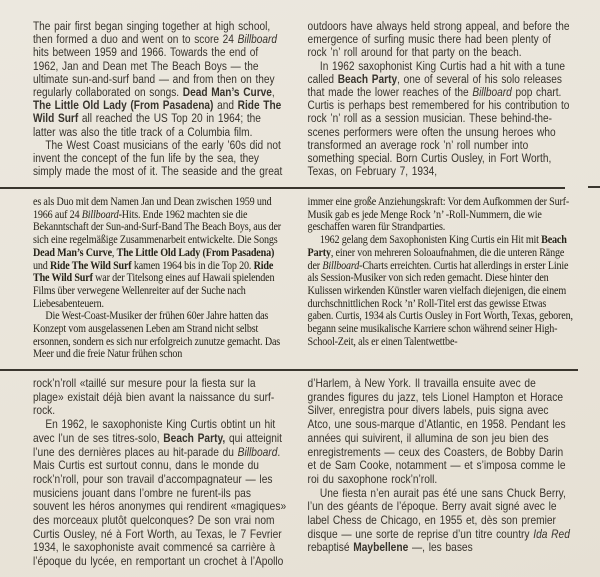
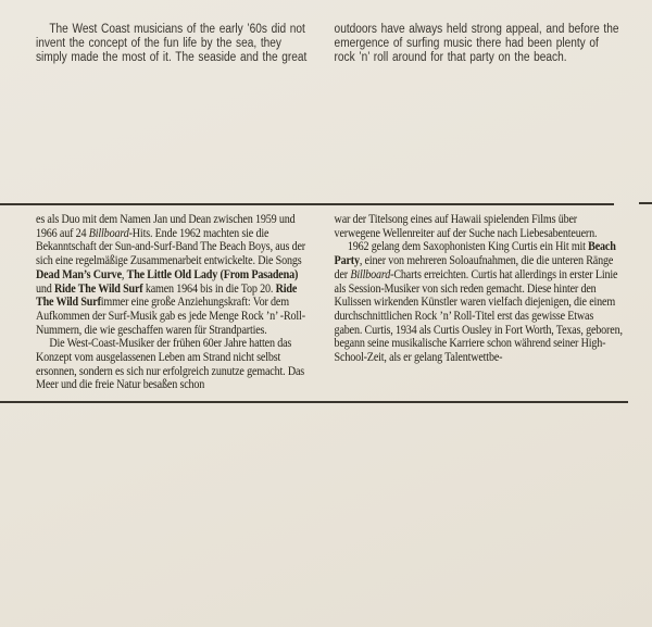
- The pair first began singing together at high school, then formed a duo and went on to score 24 Billboard hits between 1959 and 1966. Towards the end of 1962, Jan and Dean met The Beach Boys — the ultimate sun-and-surf band — and from then on they regularly collaborated on songs. Dead Man’s Curve, The Little Old Lady (From Pasadena) and Ride The Wild Surf all reached the US Top 20 in 1964; the latter was also the title track of a Columbia film.
  The West Coast musicians of the early ’60s did not invent the concept of the fun life by the sea, they simply made the most of it. The seaside and the great
  outdoors have always held strong appeal, and before the emergence of surfing music there had been plenty of rock ’n’ roll around for that party on the beach.
- In 1962 saxophonist King Curtis had a hit with a tune called Beach Party, one of several of his solo releases that made the lower reaches of the Billboard pop chart. Curtis is perhaps best remembered for his contribution to rock ’n’ roll as a session musician. These behind-the-scenes performers were often the unsung heroes who transformed an average rock ’n’ roll number into something special. Born Curtis Ousley, in Fort Worth, Texas, on February 7, 1934,
- es als Duo mit dem Namen Jan und Dean zwischen 1959 und 1966 auf 24 Billboard-Hits. Ende 1962 machten sie die Bekanntschaft der Sun-and-Surf-Band The Beach Boys, aus der sich eine regelmäßige Zusammenarbeit entwickelte. Die Songs Dead Man’s Curve, The Little Old Lady (From Pasadena) und Ride The Wild Surf kamen 1964 bis in die Top 20. Ride The Wild Surf war der Titelsong eines auf Hawaii spielenden Films über verwegene Wellenreiter auf der Suche nach Liebesabenteuern.
+ es als Duo mit dem Namen Jan und Dean zwischen 1959 und 1966 auf 24 Billboard-Hits. Ende 1962 machten sie die Bekanntschaft der Sun-and-Surf-Band The Beach Boys, aus der sich eine regelmäßige Zusammenarbeit entwickelte. Die Songs Dead Man’s Curve, The Little Old Lady (From Pasadena) und Ride The Wild Surf kamen 1964 bis in die Top 20. Ride The Wild Surfimmer eine große Anziehungskraft: Vor dem Aufkommen der Surf-Musik gab es jede Menge Rock ’n’ -Roll-Nummern, die wie geschaffen waren für Strandparties.
- Die West-Coast-Musiker der frühen 60er Jahre hatten das Konzept vom ausgelassenen Leben am Strand nicht selbst ersonnen, sondern es sich nur erfolgreich zunutze gemacht. Das Meer und die freie Natur frühen schon
+ Die West-Coast-Musiker der frühen 60er Jahre hatten das Konzept vom ausgelassenen Leben am Strand nicht selbst ersonnen, sondern es sich nur erfolgreich zunutze gemacht. Das Meer und die freie Natur besaßen schon
- immer eine große Anziehungskraft: Vor dem Aufkommen der Surf-Musik gab es jede Menge Rock ’n’ -Roll-Nummern, die wie geschaffen waren für Strandparties.
+ war der Titelsong eines auf Hawaii spielenden Films über verwegene Wellenreiter auf der Suche nach Liebesabenteuern.
- 1962 gelang dem Saxophonisten King Curtis ein Hit mit Beach Party, einer von mehreren Soloaufnahmen, die die unteren Ränge der Billboard-Charts erreichten. Curtis hat allerdings in erster Linie als Session-Musiker von sich reden gemacht. Diese hinter den Kulissen wirkenden Künstler waren vielfach diejenigen, die einem durchschnittlichen Rock ’n’ Roll-Titel erst das gewisse Etwas gaben. Curtis, 1934 als Curtis Ousley in Fort Worth, Texas, geboren, begann seine musikalische Karriere schon während seiner High-School-Zeit, als er einen Talentwettbe-
+ 1962 gelang dem Saxophonisten King Curtis ein Hit mit Beach Party, einer von mehreren Soloaufnahmen, die die unteren Ränge der Billboard-Charts erreichten. Curtis hat allerdings in erster Linie als Session-Musiker von sich reden gemacht. Diese hinter den Kulissen wirkenden Künstler waren vielfach diejenigen, die einem durchschnittlichen Rock ’n’ Roll-Titel erst das gewisse Etwas gaben. Curtis, 1934 als Curtis Ousley in Fort Worth, Texas, geboren, begann seine musikalische Karriere schon während seiner High-School-Zeit, als er gelang Talentwettbe-
- rock’n’roll «taillé sur mesure pour la fiesta sur la plage» existait déjà bien avant la naissance du surf-rock.
- En 1962, le saxophoniste King Curtis obtint un hit avec l’un de ses titres-solo, Beach Party, qui atteignit l’une des dernières places au hit-parade du Billboard. Mais Curtis est surtout connu, dans le monde du rock’n’roll, pour son travail d’accompagnateur — les musiciens jouant dans l’ombre ne furent-ils pas souvent les héros anonymes qui rendirent «magiques» des morceaux plutôt quelconques? De son vrai nom Curtis Ousley, né à Fort Worth, au Texas, le 7 Fevrier 1934, le saxophoniste avait commencé sa carrière à l’époque du lycée, en remportant un crochet à l’Apollo
- d’Harlem, à New York. Il travailla ensuite avec de grandes figures du jazz, tels Lionel Hampton et Horace Silver, enregistra pour divers labels, puis signa avec Atco, une sous-marque d’Atlantic, en 1958. Pendant les années qui suivirent, il allumina de son jeu bien des enregistrements — ceux des Coasters, de Bobby Darin et de Sam Cooke, notamment — et s’imposa comme le roi du saxophone rock’n’roll.
- Une fiesta n’en aurait pas été une sans Chuck Berry, l’un des géants de l’époque. Berry avait signé avec le label Chess de Chicago, en 1955 et, dès son premier disque — une sorte de reprise d’un titre country Ida Red rebaptisé Maybellene —, les bases
